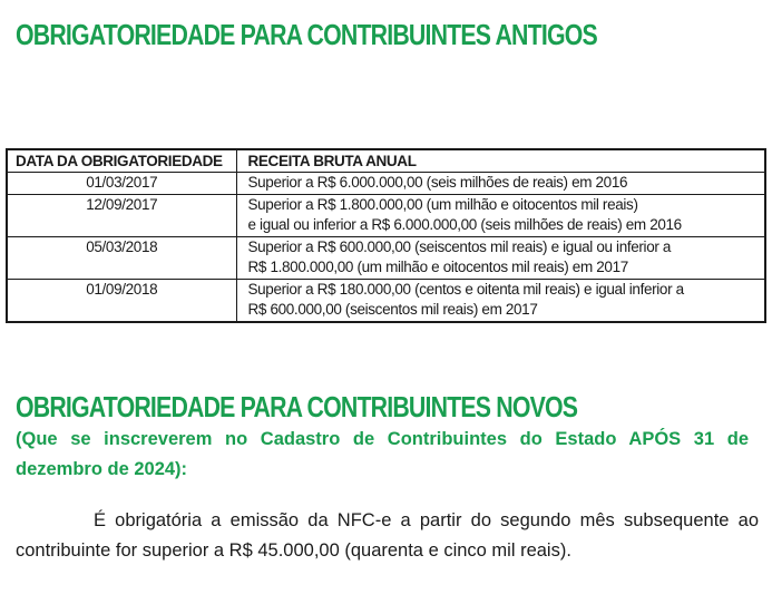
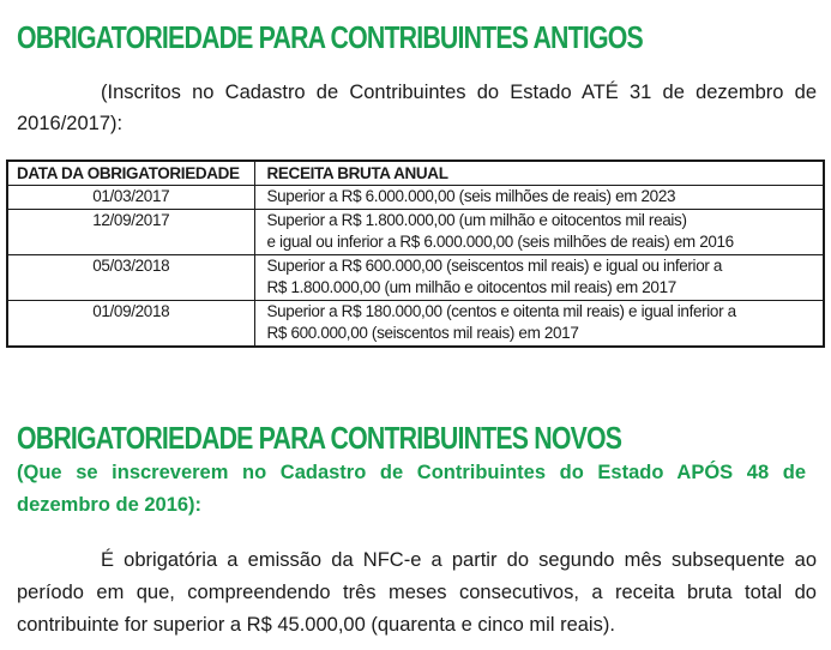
  OBRIGATORIEDADE PARA CONTRIBUINTES ANTIGOS
+ (Inscritos no Cadastro de Contribuintes do Estado ATÉ 31 de dezembro de
+ 2016/2017):
  DATA DA OBRIGATORIEDADE	RECEITA BRUTA ANUAL
- 01/03/2017	Superior a R$ 6.000.000,00 (seis milhões de reais) em 2016
+ 01/03/2017	Superior a R$ 6.000.000,00 (seis milhões de reais) em 2023
  12/09/2017	Superior a R$ 1.800.000,00 (um milhão e oitocentos mil reais) e igual ou inferior a R$ 6.000.000,00 (seis milhões de reais) em 2016
  05/03/2018	Superior a R$ 600.000,00 (seiscentos mil reais) e igual ou inferior a R$ 1.800.000,00 (um milhão e oitocentos mil reais) em 2017
  01/09/2018	Superior a R$ 180.000,00 (centos e oitenta mil reais) e igual inferior a R$ 600.000,00 (seiscentos mil reais) em 2017
  OBRIGATORIEDADE PARA CONTRIBUINTES NOVOS
- (Que se inscreverem no Cadastro de Contribuintes do Estado APÓS 31 de
+ (Que se inscreverem no Cadastro de Contribuintes do Estado APÓS 48 de
- dezembro de 2024):
+ dezembro de 2016):
  É obrigatória a emissão da NFC-e a partir do segundo mês subsequente ao
+ período em que, compreendendo três meses consecutivos, a receita bruta total do
  contribuinte for superior a R$ 45.000,00 (quarenta e cinco mil reais).
